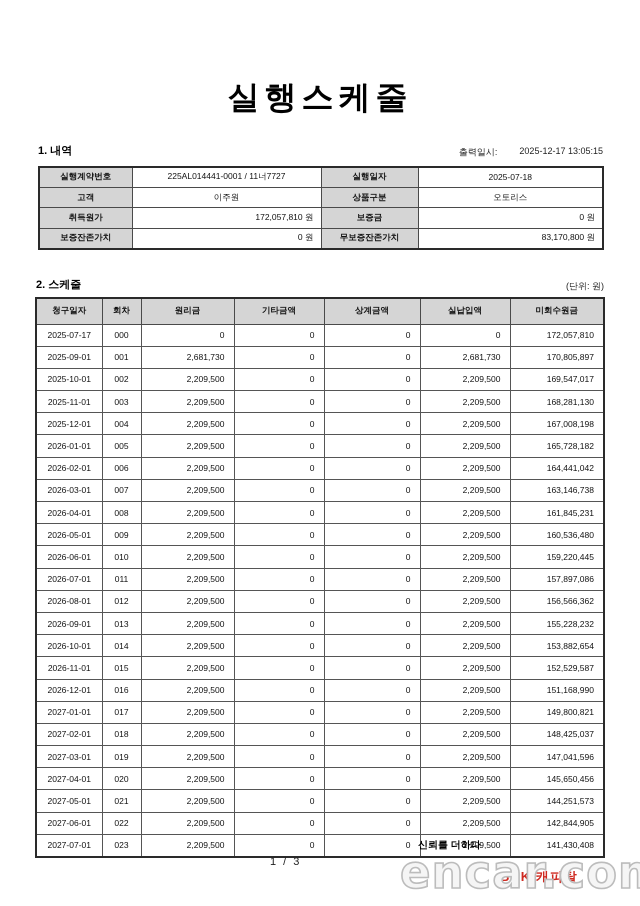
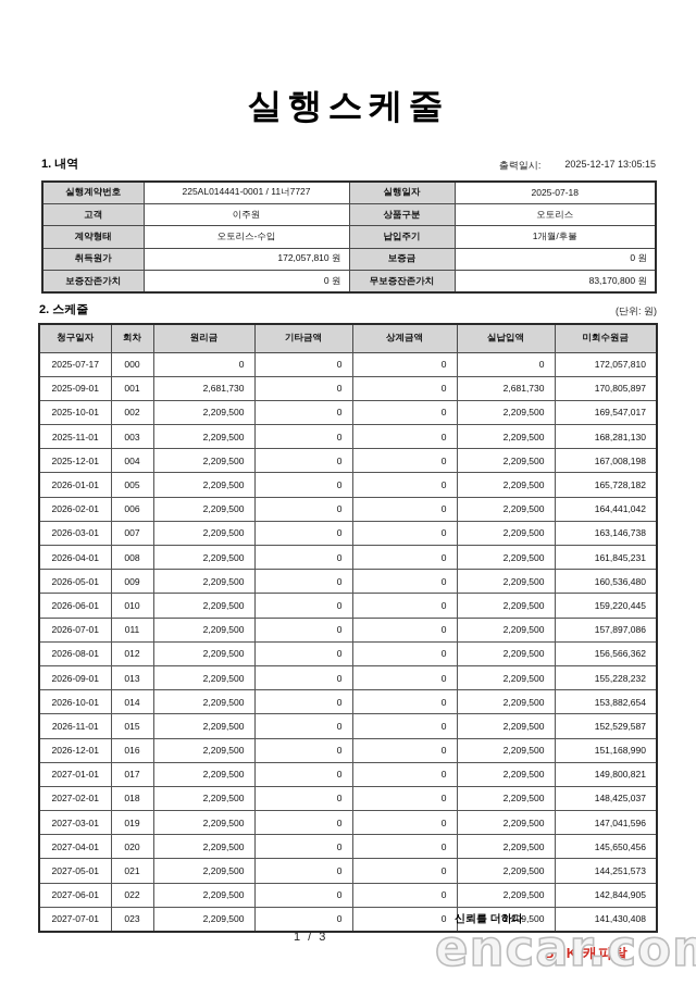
  실행스케줄
  1. 내역
  출력일시:
  2025-12-17 13:05:15
  실행계약번호	225AL014441-0001 / 11너7727	실행일자	2025-07-18
  고객	이주원	상품구분	오토리스
+ 계약형태	오토리스-수입	납입주기	1개월/후불
  취득원가	172,057,810 원	보증금	0 원
  보증잔존가치	0 원	무보증잔존가치	83,170,800 원
  2. 스케줄
  (단위: 원)
  청구일자	회차	원리금	기타금액	상계금액	실납입액	미회수원금
  2025-07-17	000	0	0	0	0	172,057,810
  2025-09-01	001	2,681,730	0	0	2,681,730	170,805,897
  2025-10-01	002	2,209,500	0	0	2,209,500	169,547,017
  2025-11-01	003	2,209,500	0	0	2,209,500	168,281,130
  2025-12-01	004	2,209,500	0	0	2,209,500	167,008,198
  2026-01-01	005	2,209,500	0	0	2,209,500	165,728,182
  2026-02-01	006	2,209,500	0	0	2,209,500	164,441,042
  2026-03-01	007	2,209,500	0	0	2,209,500	163,146,738
  2026-04-01	008	2,209,500	0	0	2,209,500	161,845,231
  2026-05-01	009	2,209,500	0	0	2,209,500	160,536,480
  2026-06-01	010	2,209,500	0	0	2,209,500	159,220,445
  2026-07-01	011	2,209,500	0	0	2,209,500	157,897,086
  2026-08-01	012	2,209,500	0	0	2,209,500	156,566,362
  2026-09-01	013	2,209,500	0	0	2,209,500	155,228,232
  2026-10-01	014	2,209,500	0	0	2,209,500	153,882,654
  2026-11-01	015	2,209,500	0	0	2,209,500	152,529,587
  2026-12-01	016	2,209,500	0	0	2,209,500	151,168,990
  2027-01-01	017	2,209,500	0	0	2,209,500	149,800,821
  2027-02-01	018	2,209,500	0	0	2,209,500	148,425,037
  2027-03-01	019	2,209,500	0	0	2,209,500	147,041,596
  2027-04-01	020	2,209,500	0	0	2,209,500	145,650,456
  2027-05-01	021	2,209,500	0	0	2,209,500	144,251,573
  2027-06-01	022	2,209,500	0	0	2,209,500	142,844,905
  2027-07-01	023	2,209,500	0	0	2,209,500	141,430,408
  신뢰를 더하다
  1 / 3
  BNK 캐피탈
  encar.co
